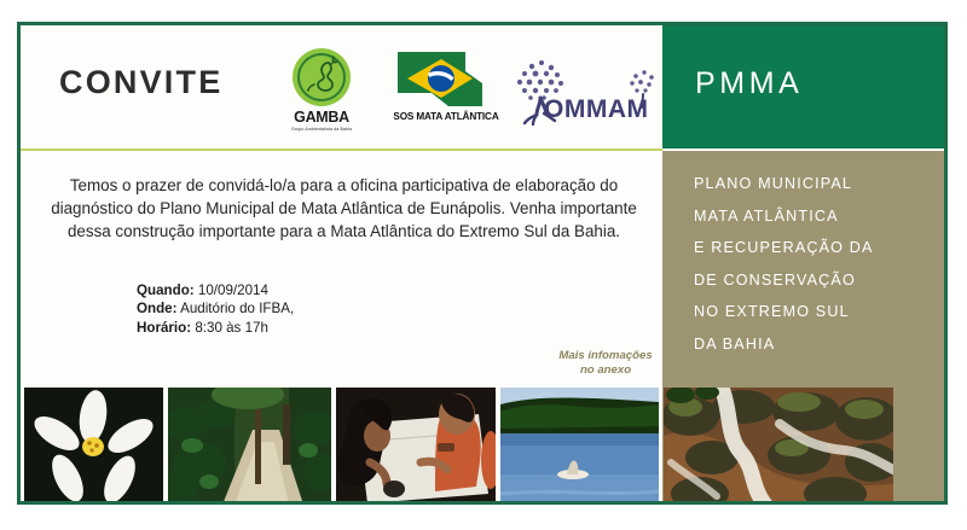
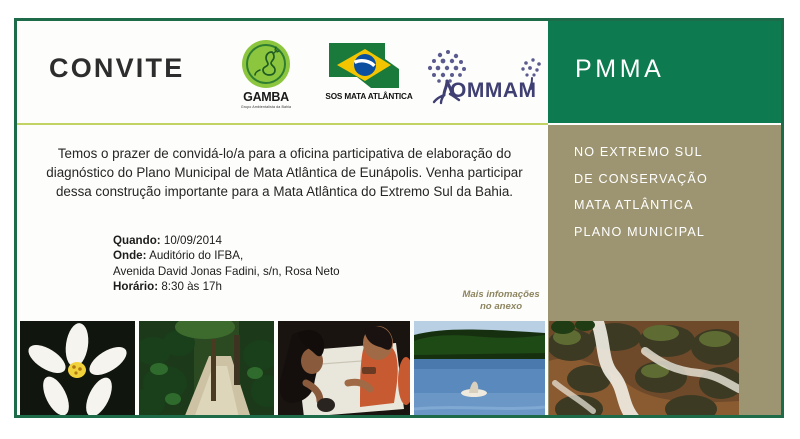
  CONVITE
  GAMBA
  SOS MATA ATLÂNTICA
  OMMAM
- Temos o prazer de convidá-lo/a para a oficina participativa de elaboração do diagnóstico do Plano Municipal de Mata Atlântica de Eunápolis. Venha importante dessa construção importante para a Mata Atlântica do Extremo Sul da Bahia.
+ Temos o prazer de convidá-lo/a para a oficina participativa de elaboração do diagnóstico do Plano Municipal de Mata Atlântica de Eunápolis. Venha participar dessa construção importante para a Mata Atlântica do Extremo Sul da Bahia.
  Quando: 10/09/2014
  Onde: Auditório do IFBA,
+ Avenida David Jonas Fadini, s/n, Rosa Neto
  Horário: 8:30 às 17h
  Mais infomações
  no anexo
  PMMA
- PLANO MUNICIPAL
+ NO EXTREMO SUL
- MATA ATLÂNTICA
+ DE CONSERVAÇÃO
- E RECUPERAÇÃO DA
- DE CONSERVAÇÃO
+ MATA ATLÂNTICA
- NO EXTREMO SUL
+ PLANO MUNICIPAL
- DA BAHIA
